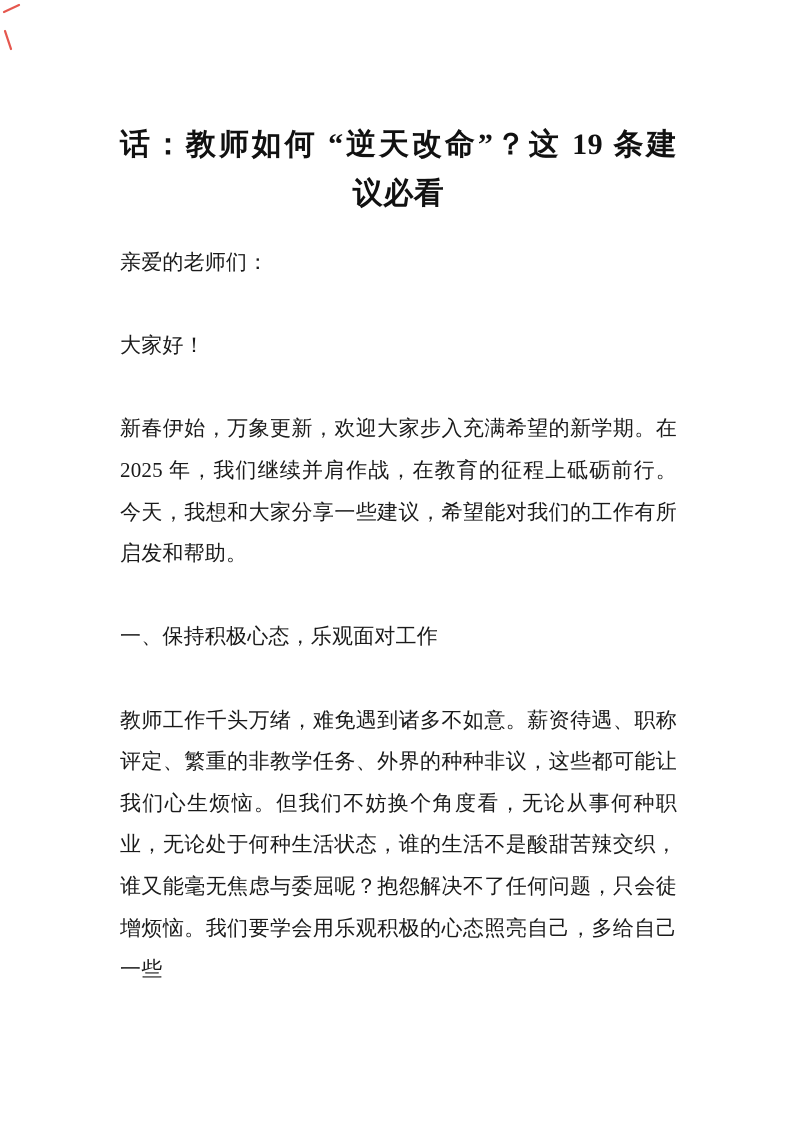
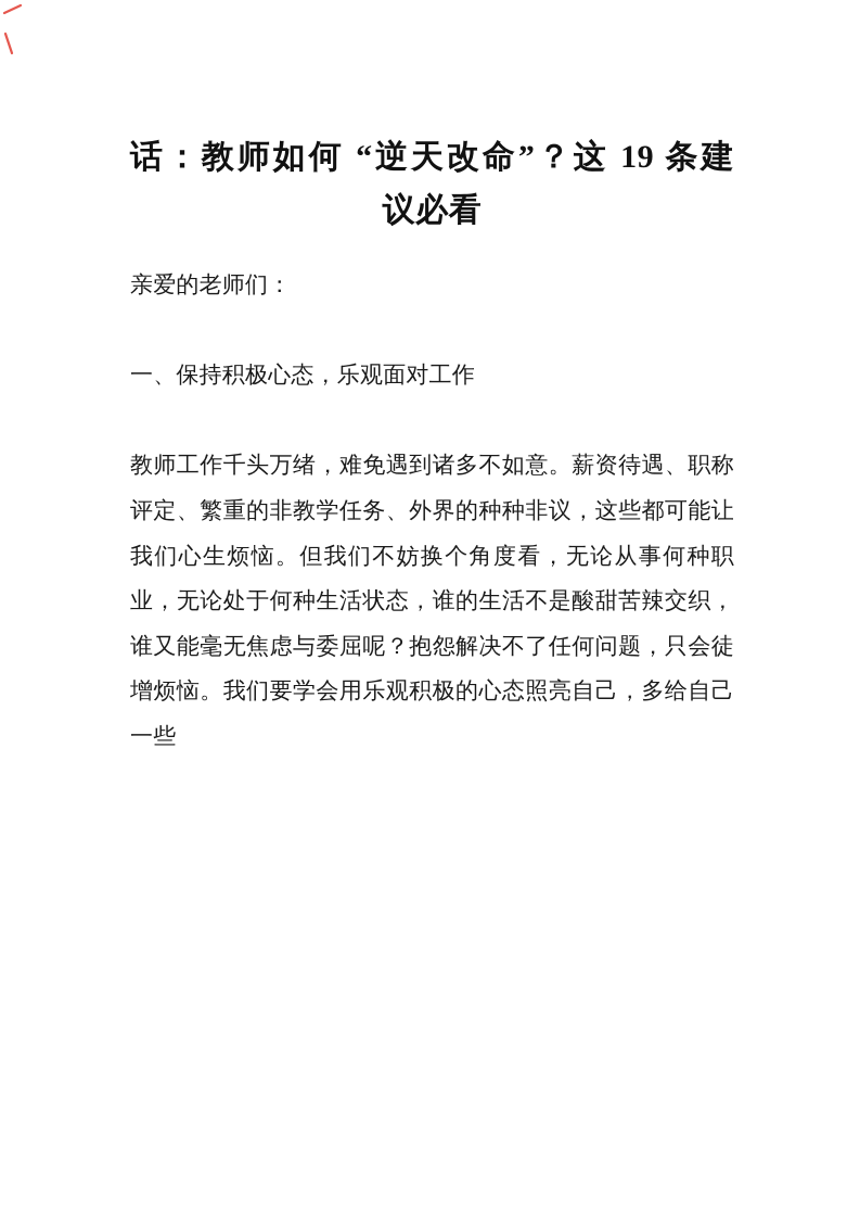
  话：教师如何 “逆天改命”？这 19 条建
  议必看
  亲爱的老师们：
- 大家好！
- 新春伊始，万象更新，欢迎大家步入充满希望的新学期。在 2025 年，我们继续并肩作战，在教育的征程上砥砺前行。今天，我想和大家分享一些建议，希望能对我们的工作有所启发和帮助。
  一、保持积极心态，乐观面对工作
  教师工作千头万绪，难免遇到诸多不如意。薪资待遇、职称评定、繁重的非教学任务、外界的种种非议，这些都可能让我们心生烦恼。但我们不妨换个角度看，无论从事何种职业，无论处于何种生活状态，谁的生活不是酸甜苦辣交织，谁又能毫无焦虑与委屈呢？抱怨解决不了任何问题，只会徒增烦恼。我们要学会用乐观积极的心态照亮自己，多给自己一些
